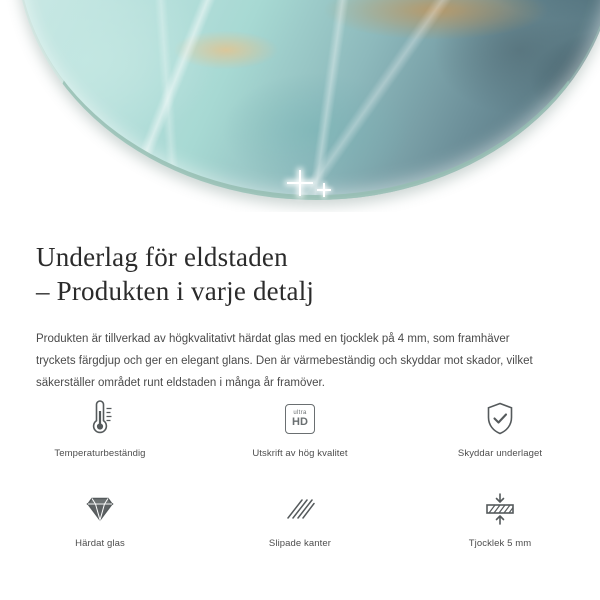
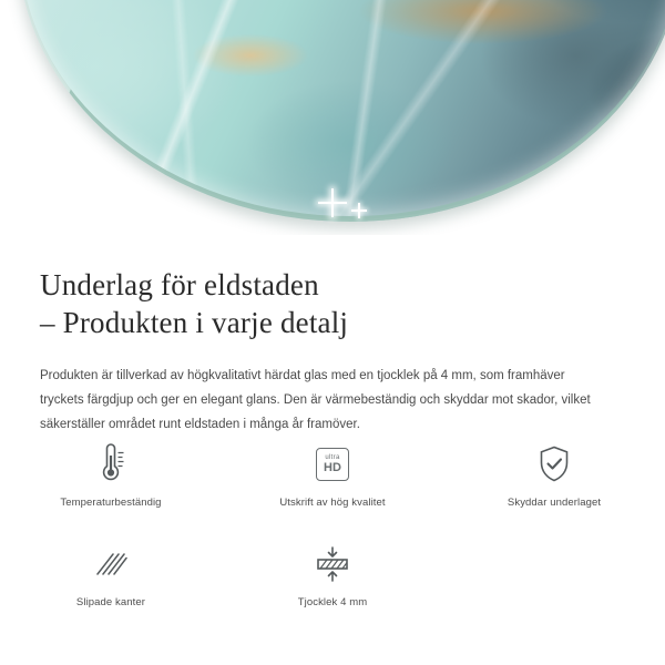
  Underlag för eldstaden
  – Produkten i varje detalj
  Produkten är tillverkad av högkvalitativt härdat glas med en tjocklek på 4 mm, som framhäver tryckets färgdjup och ger en elegant glans. Den är värmebeständig och skyddar mot skador, vilket säkerställer området runt eldstaden i många år framöver.
  Temperaturbeständig
  HD
  Utskrift av hög kvalitet
  Skyddar underlaget
- Härdat glas
  Slipade kanter
- Tjocklek 5 mm
+ Tjocklek 4 mm
